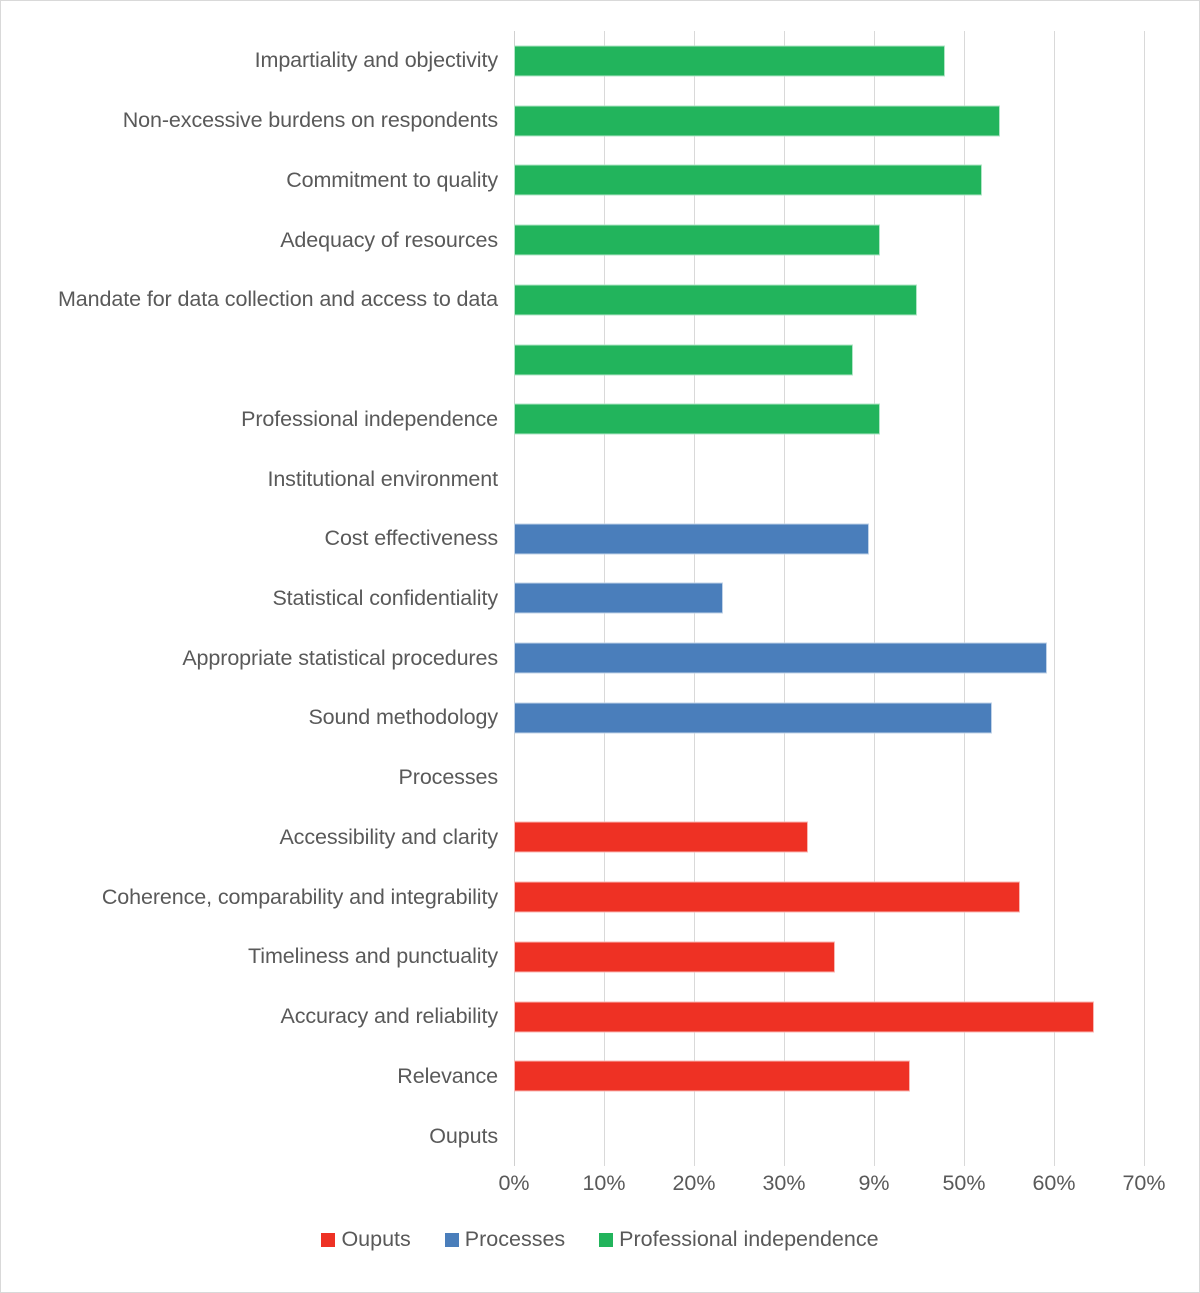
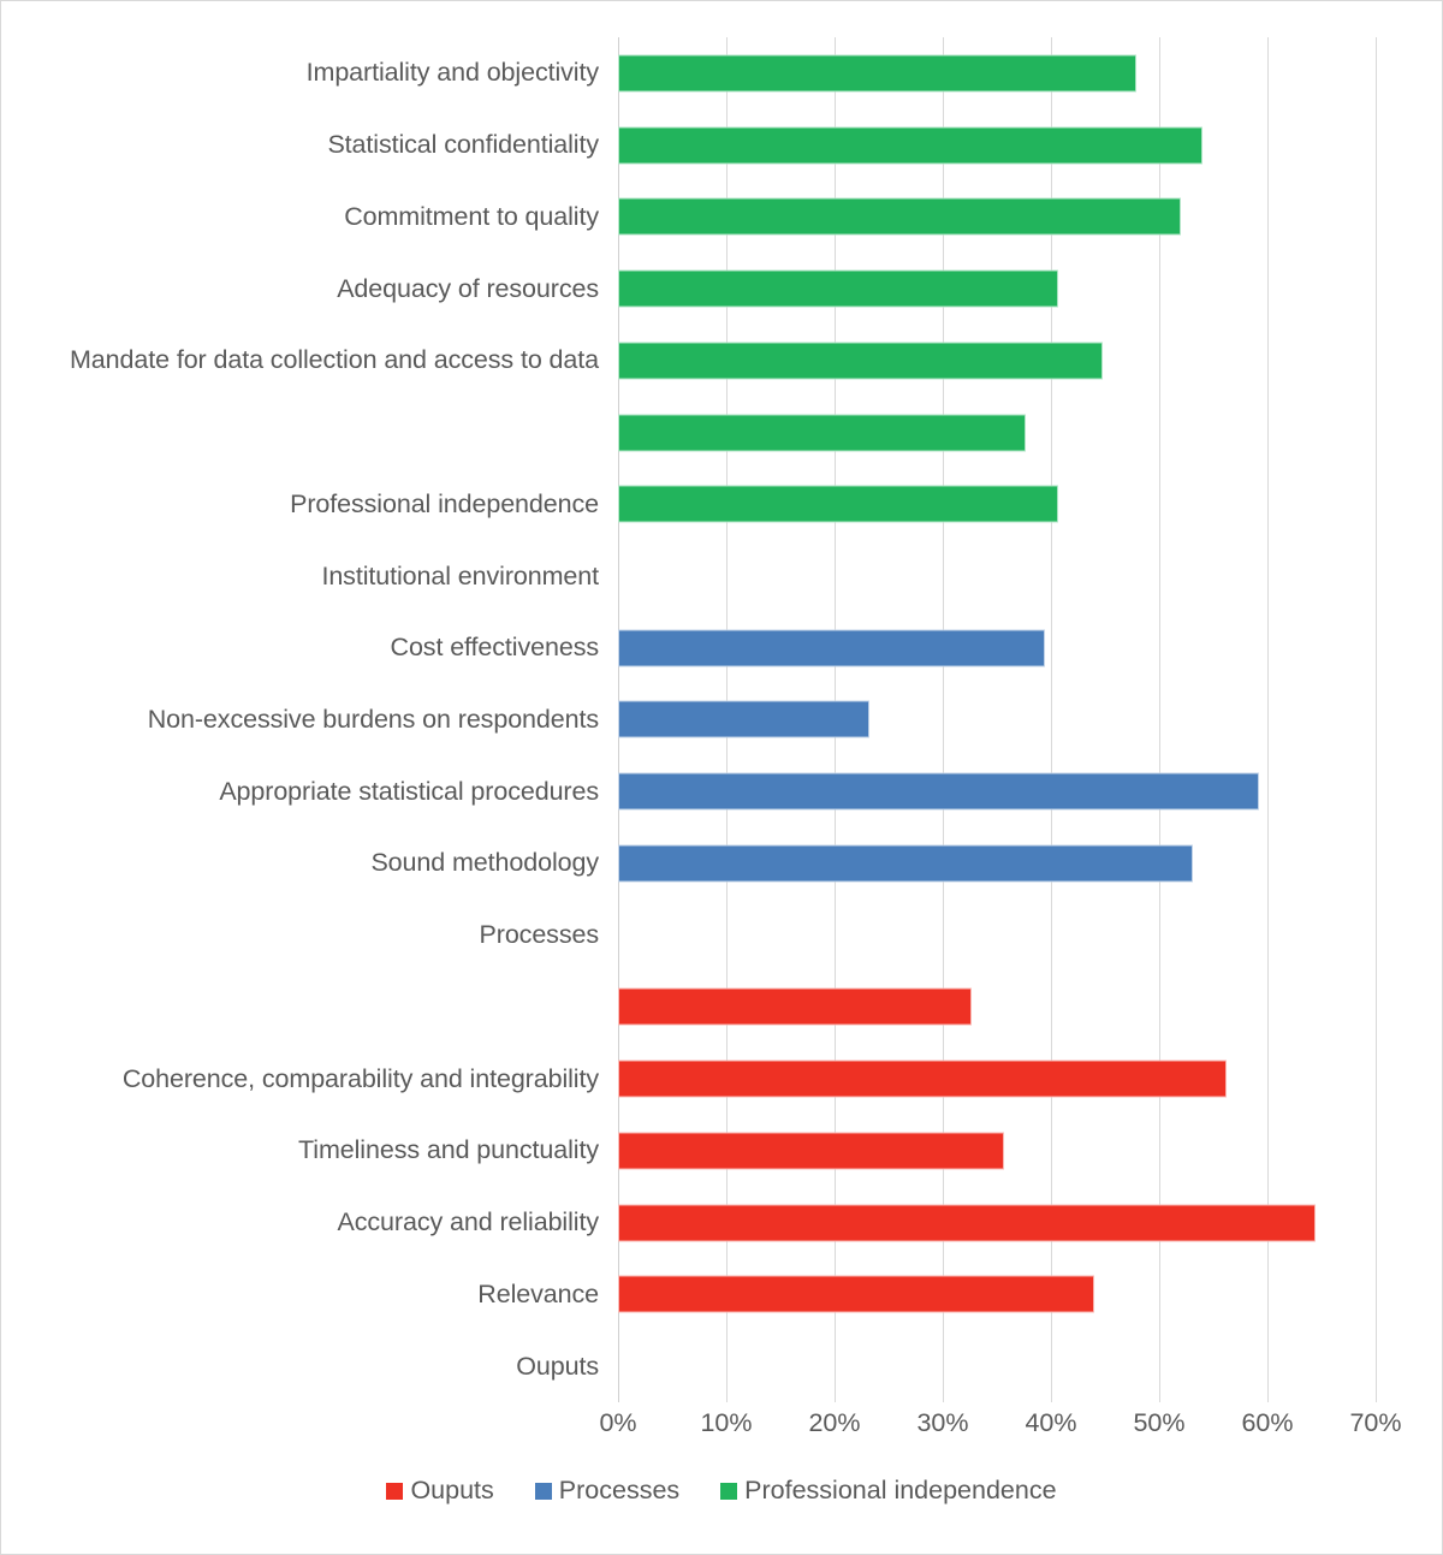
  Impartiality and objectivity
- Non-excessive burdens on respondents
+ Statistical confidentiality
  Commitment to quality
  Adequacy of resources
  Mandate for data collection and access to data
  Professional independence
  Institutional environment
  Cost effectiveness
- Statistical confidentiality
+ Non-excessive burdens on respondents
  Appropriate statistical procedures
  Sound methodology
  Processes
- Accessibility and clarity
  Coherence, comparability and integrability
  Timeliness and punctuality
  Accuracy and reliability
  Relevance
  Ouputs
  0%
  10%
  20%
  30%
- 9%
+ 40%
  50%
  60%
  70%
  Ouputs
  Processes
  Professional independence
